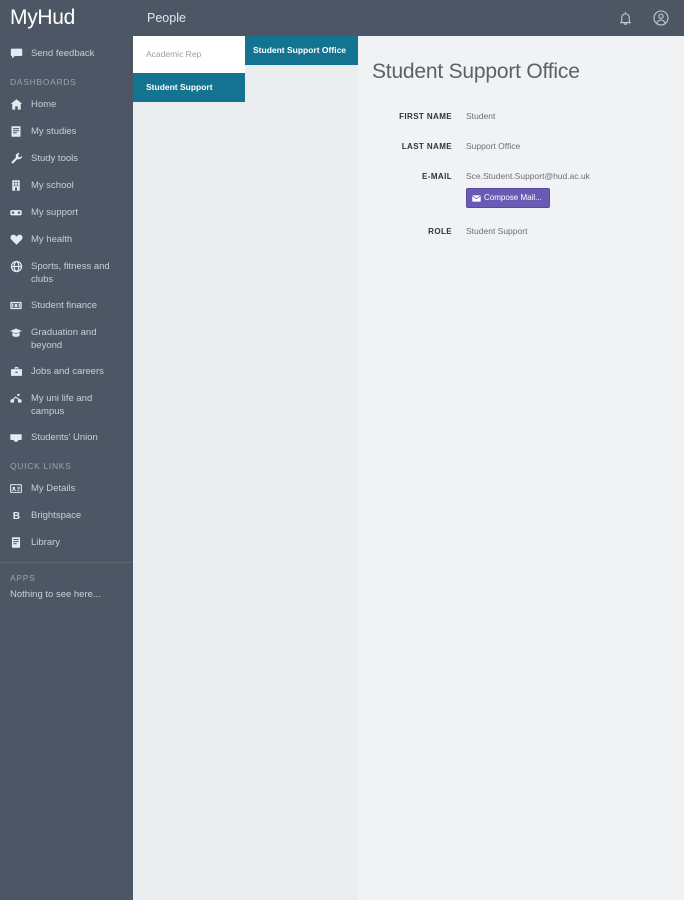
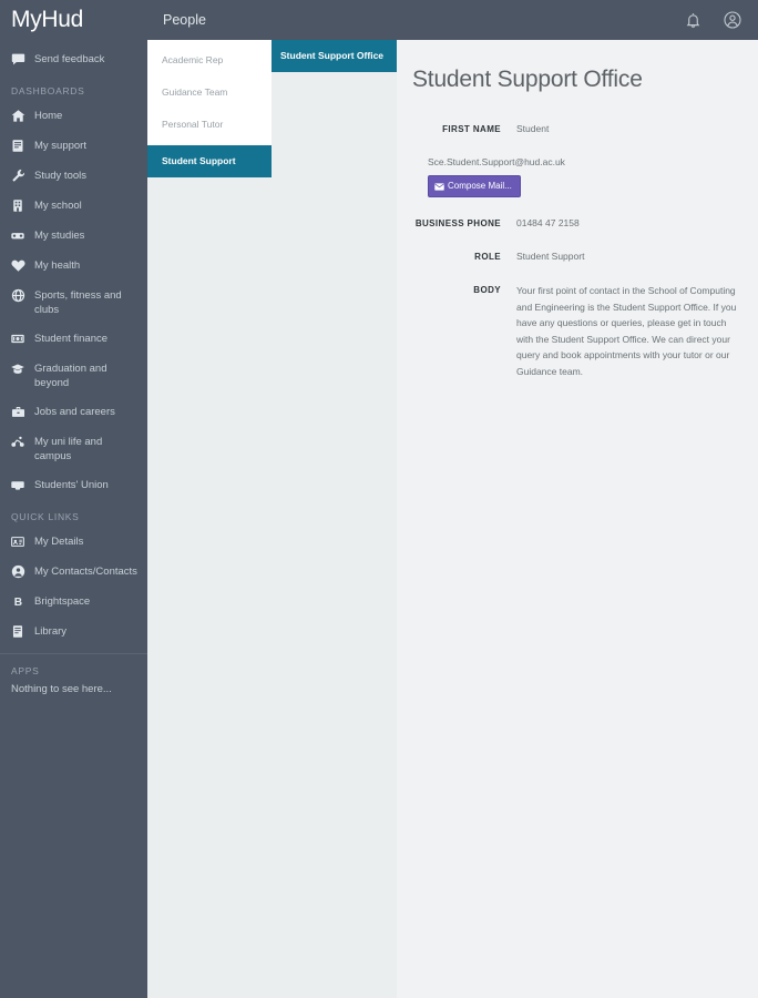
  MyHud
  Send feedback
  DASHBOARDS
  Home
- My studies
+ My support
  Study tools
  My school
- My support
+ My studies
  My health
  Sports, fitness and clubs
  Student finance
  Graduation and beyond
  Jobs and careers
  My uni life and campus
  Students' Union
  QUICK LINKS
  My Details
+ My Contacts/Contacts
  B
  Brightspace
  Library
  APPS
  Nothing to see here...
  People
  Academic Rep
+ Guidance Team
+ Personal Tutor
  Student Support
  Student Support Office
  Student Support Office
  FIRST NAME
  Student
- LAST NAME
- Support Office
- E-MAIL
  Sce.Student.Support@hud.ac.uk
  Compose Mail...
+ BUSINESS PHONE
+ 01484 47 2158
  ROLE
  Student Support
+ BODY
+ Your first point of contact in the School of Computing and Engineering is the Student Support Office. If you have any questions or queries, please get in touch with the Student Support Office. We can direct your query and book appointments with your tutor or our Guidance team.
